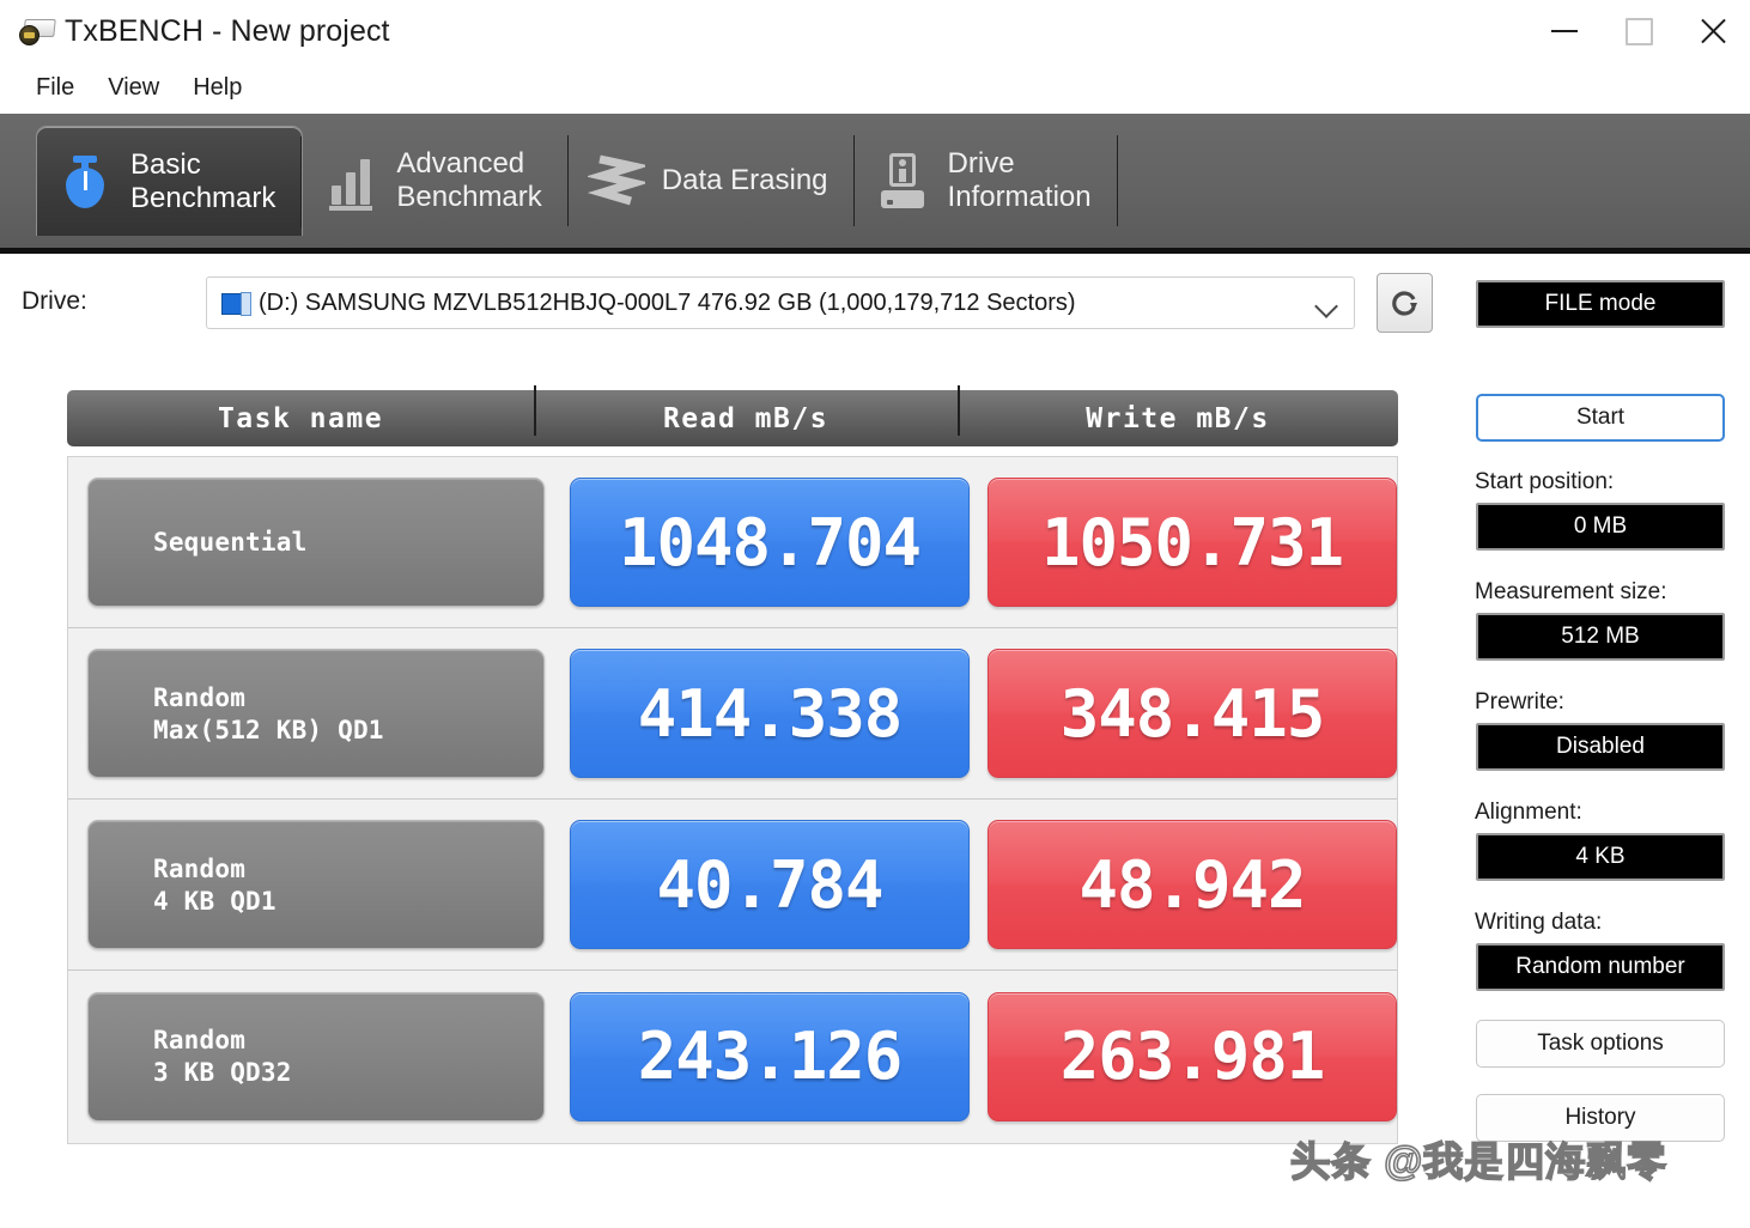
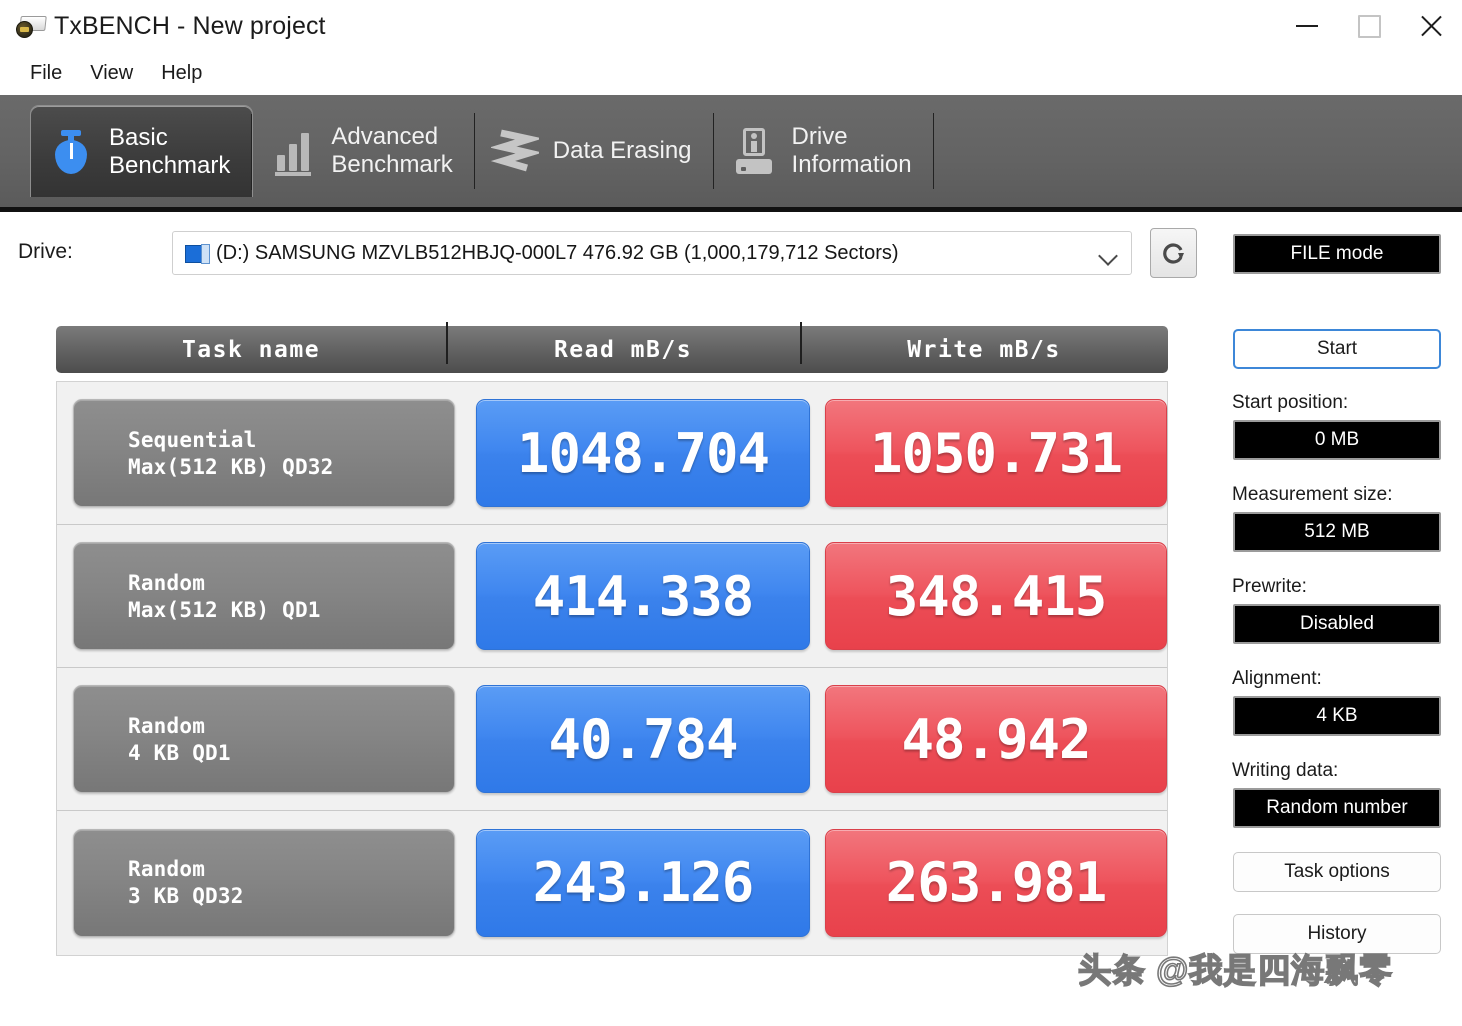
  TxBENCH - New project
  File
  View
  Help
  Basic
  Benchmark
  Advanced
  Benchmark
  Data Erasing
  Drive
  Information
  Drive:
  (D:) SAMSUNG MZVLB512HBJQ-000L7 476.92 GB (1,000,179,712 Sectors)
  Task name
  Read mB/s
  Write mB/s
  Sequential
+ Max(512 KB) QD32
  1048.704
  1050.731
  Random
  Max(512 KB) QD1
  414.338
  348.415
  Random
  4 KB QD1
  40.784
  48.942
  Random
  3 KB QD32
  243.126
  263.981
  FILE mode
  Start
  Start position:
  0 MB
  Measurement size:
  512 MB
  Prewrite:
  Disabled
  Alignment:
  4 KB
  Writing data:
  Random number
  Task options
  History
  头条 @我是四海飘零
